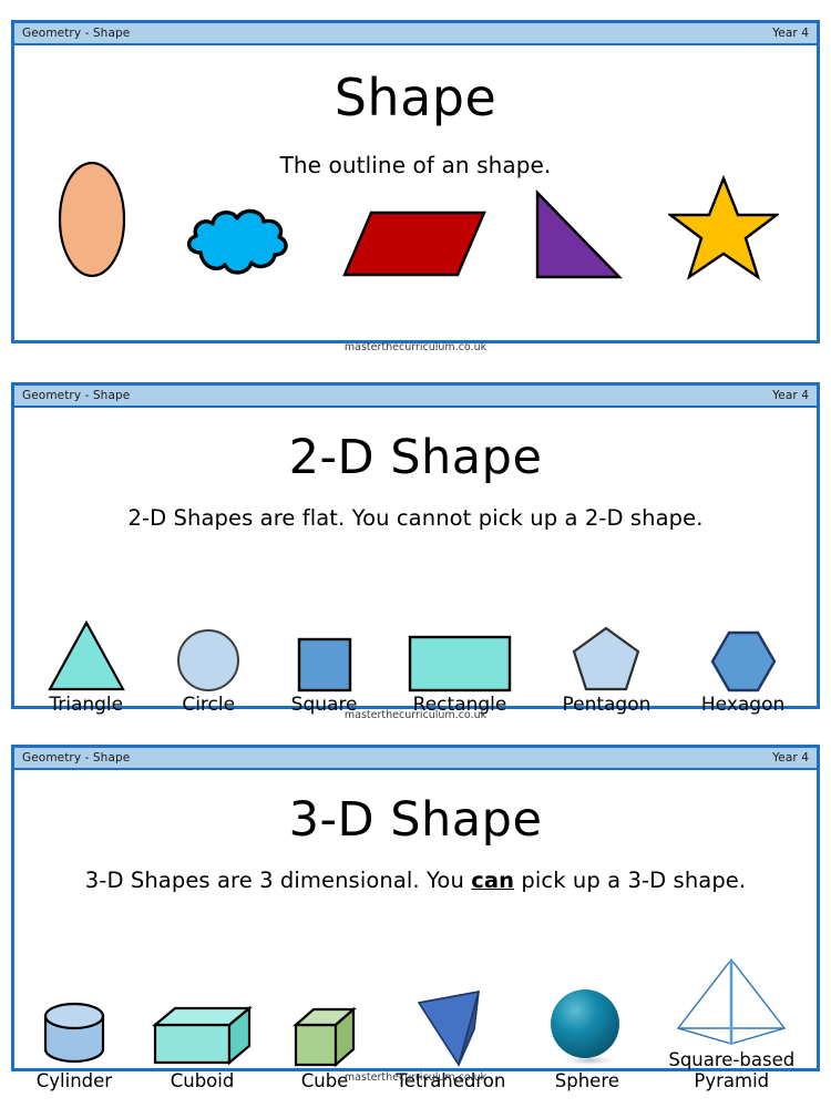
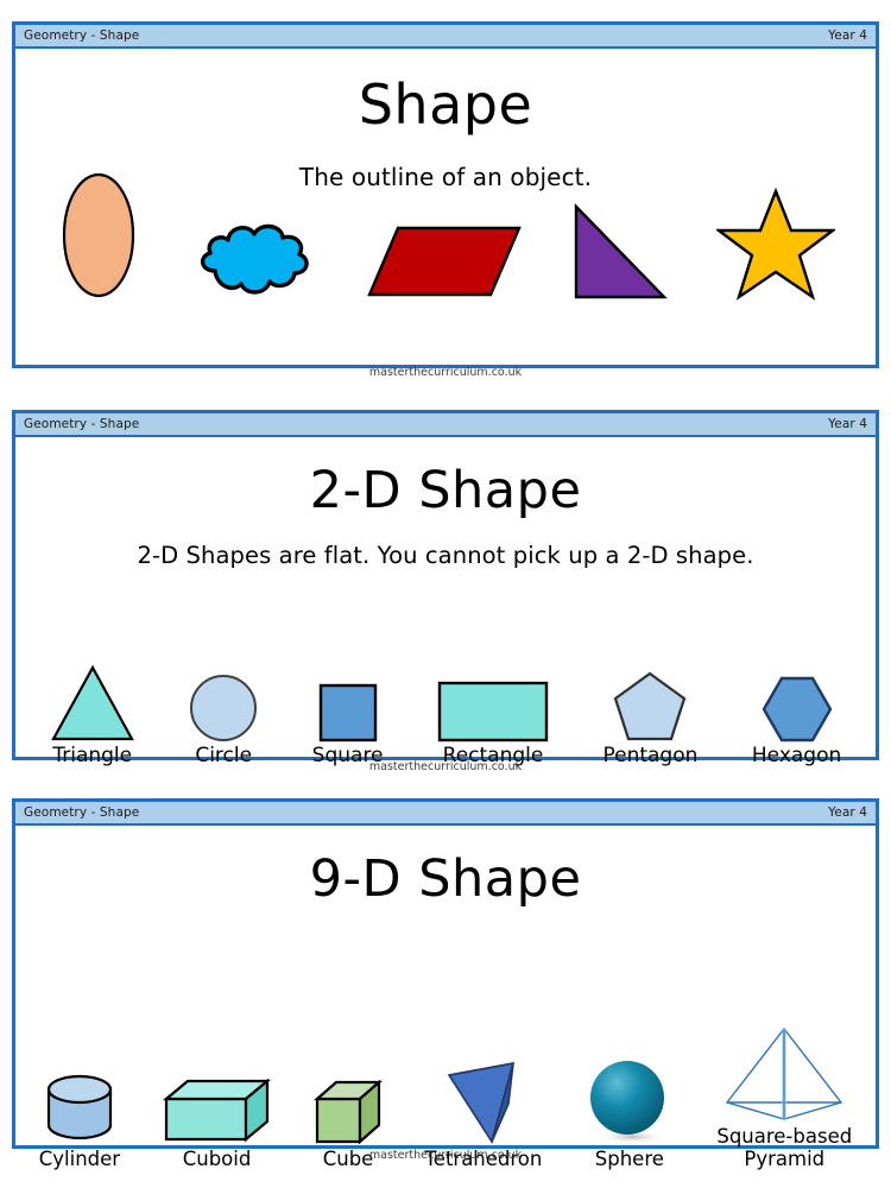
  Geometry - Shape
  Year 4
  Shape
- The outline of an shape.
+ The outline of an object.
  masterthecurriculum.co.uk
  Geometry - Shape
  Year 4
  2-D Shape
  2-D Shapes are flat. You cannot pick up a 2-D shape.
  Triangle
  Circle
  Square
  Rectangle
  Pentagon
  Hexagon
  masterthecurriculum.co.uk
  Geometry - Shape
  Year 4
- 3-D Shape
+ 9-D Shape
- 3-D Shapes are 3 dimensional. You can pick up a 3-D shape.
  Cylinder
  Cuboid
  Cube
  Tetrahedron
  Sphere
  Square-based
  Pyramid
  masterthecurriculum.co.uk
